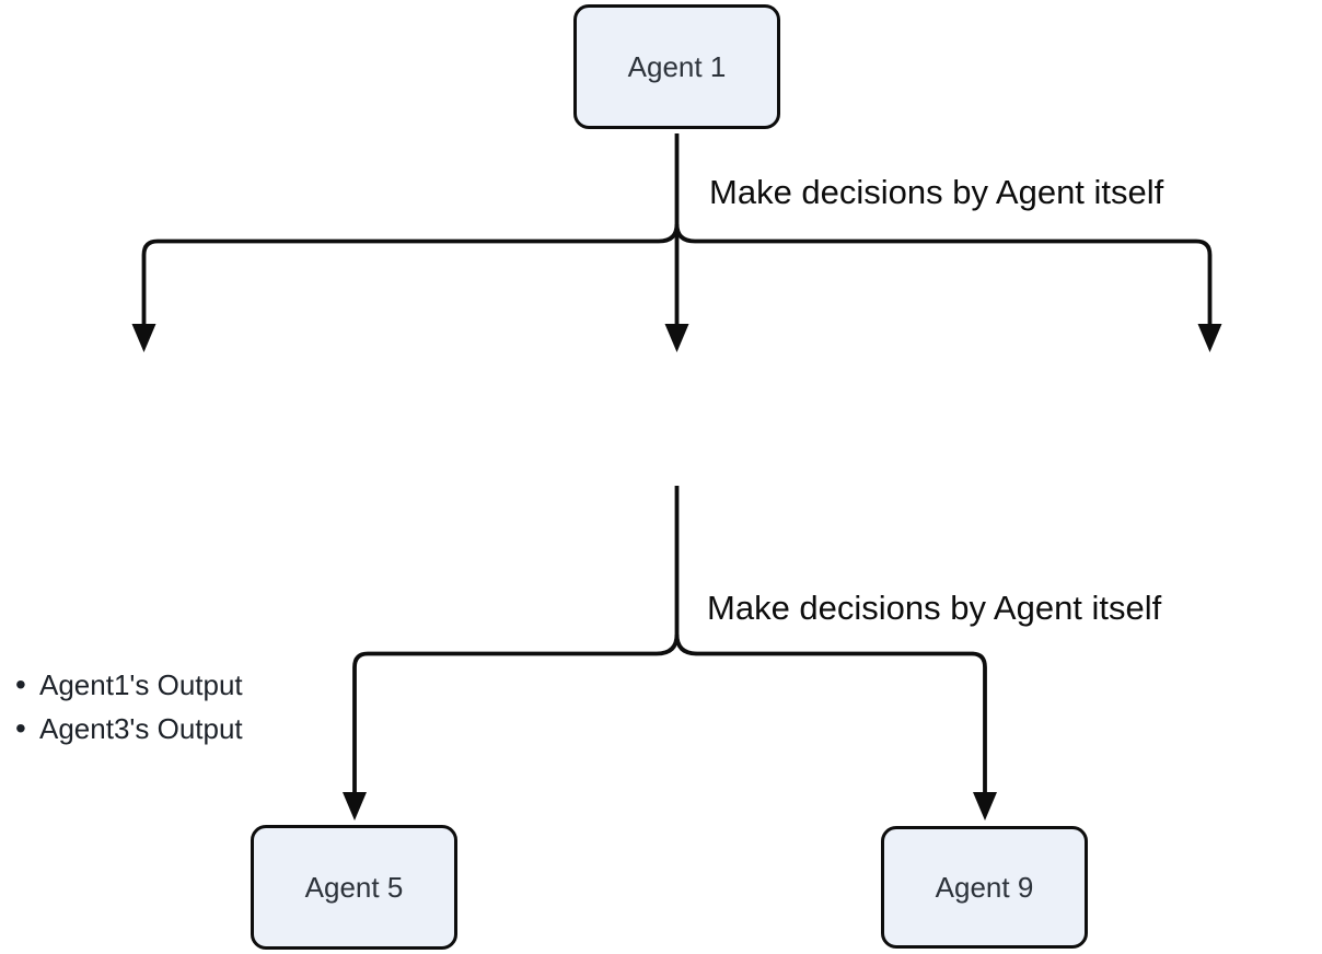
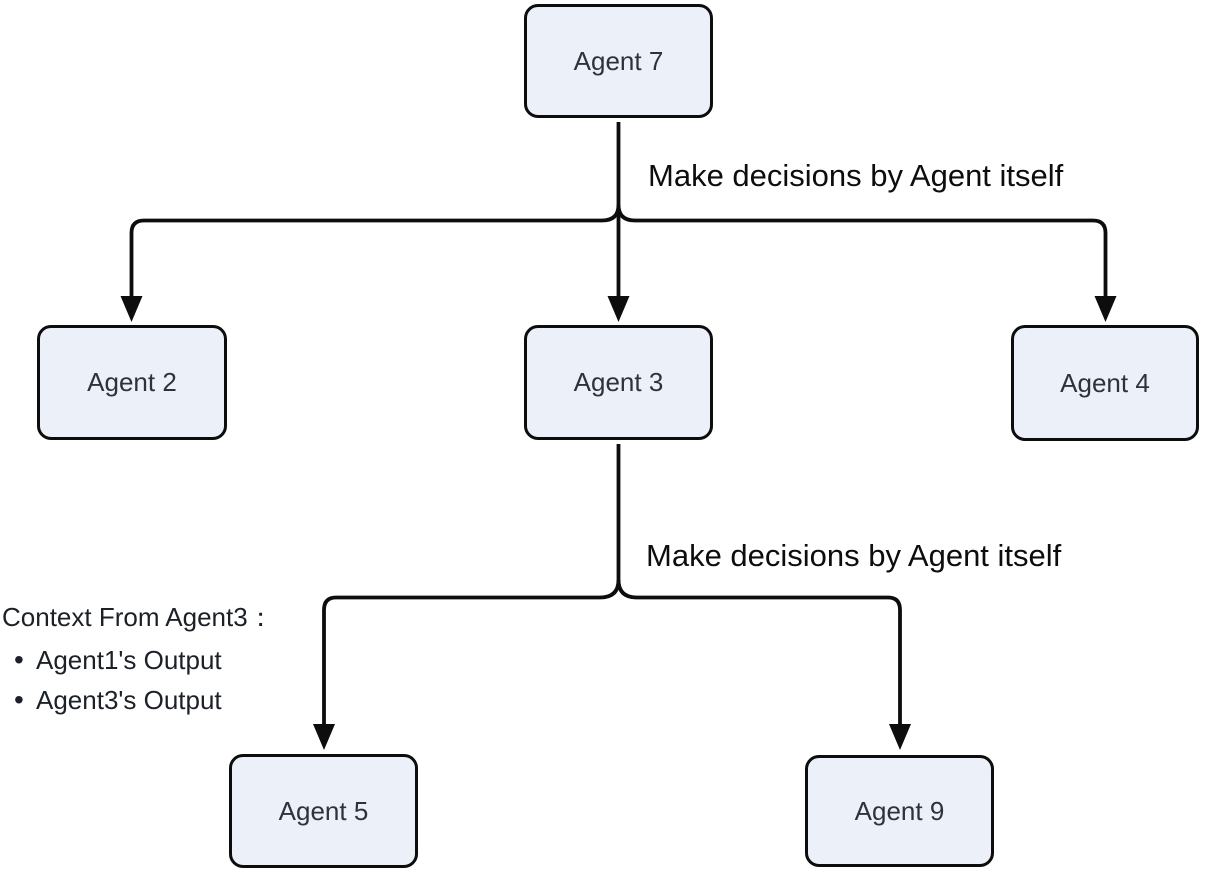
- Agent 1
+ Agent 7
+ Agent 2
+ Agent 3
+ Agent 4
  Agent 5
  Agent 9
  Make decisions by Agent itself
  Make decisions by Agent itself
+ Context From Agent3：
  Agent1's Output
  Agent3's Output
